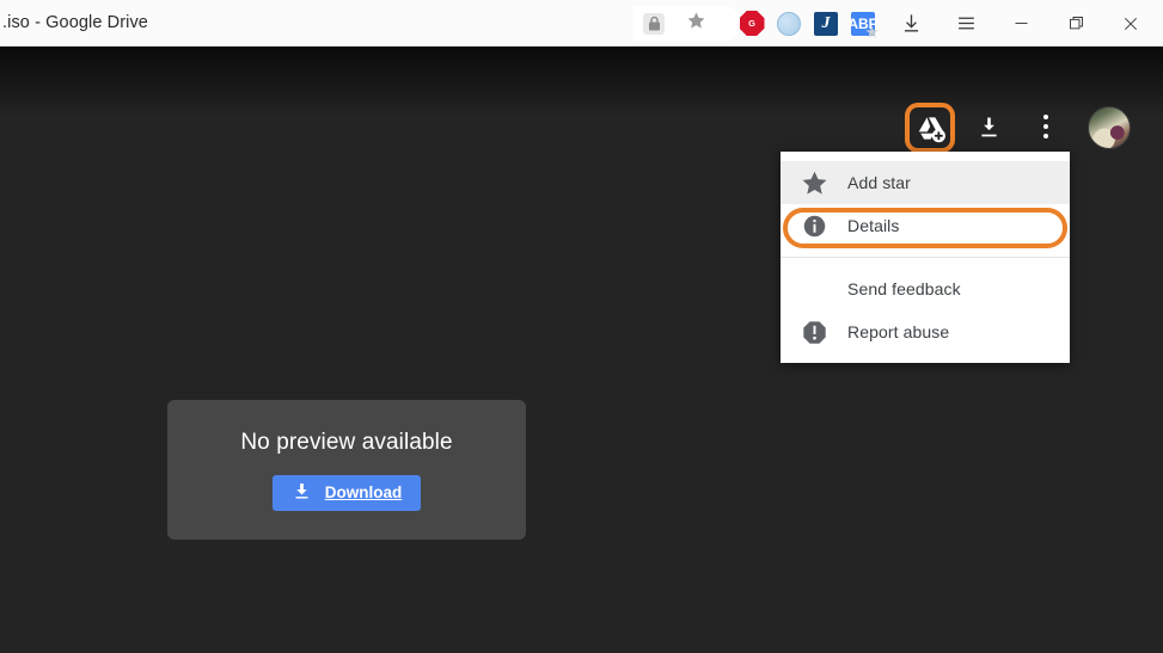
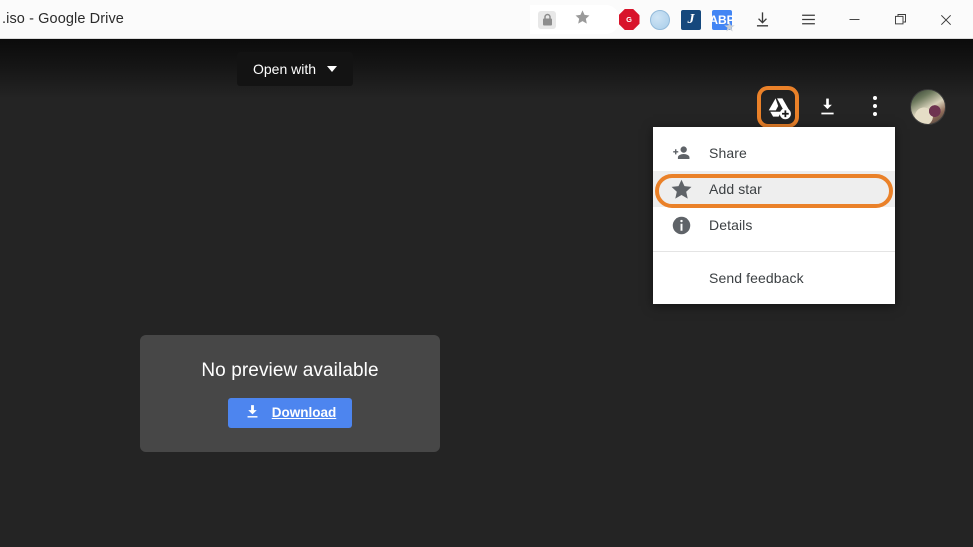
  .iso - Google Drive
  G
  J
  ABP
+ Open with
+ Share
  Add star
  Details
  Send feedback
- Report abuse
  No preview available
  Download
